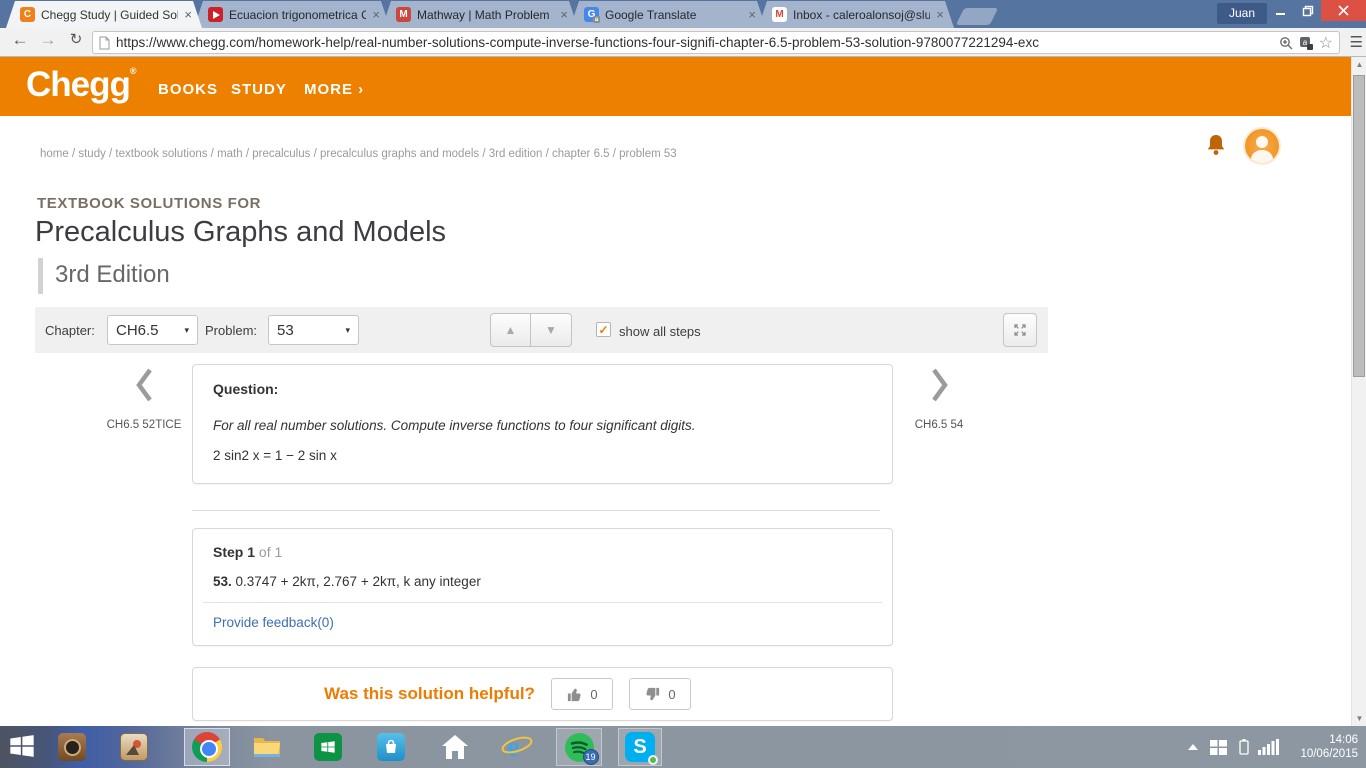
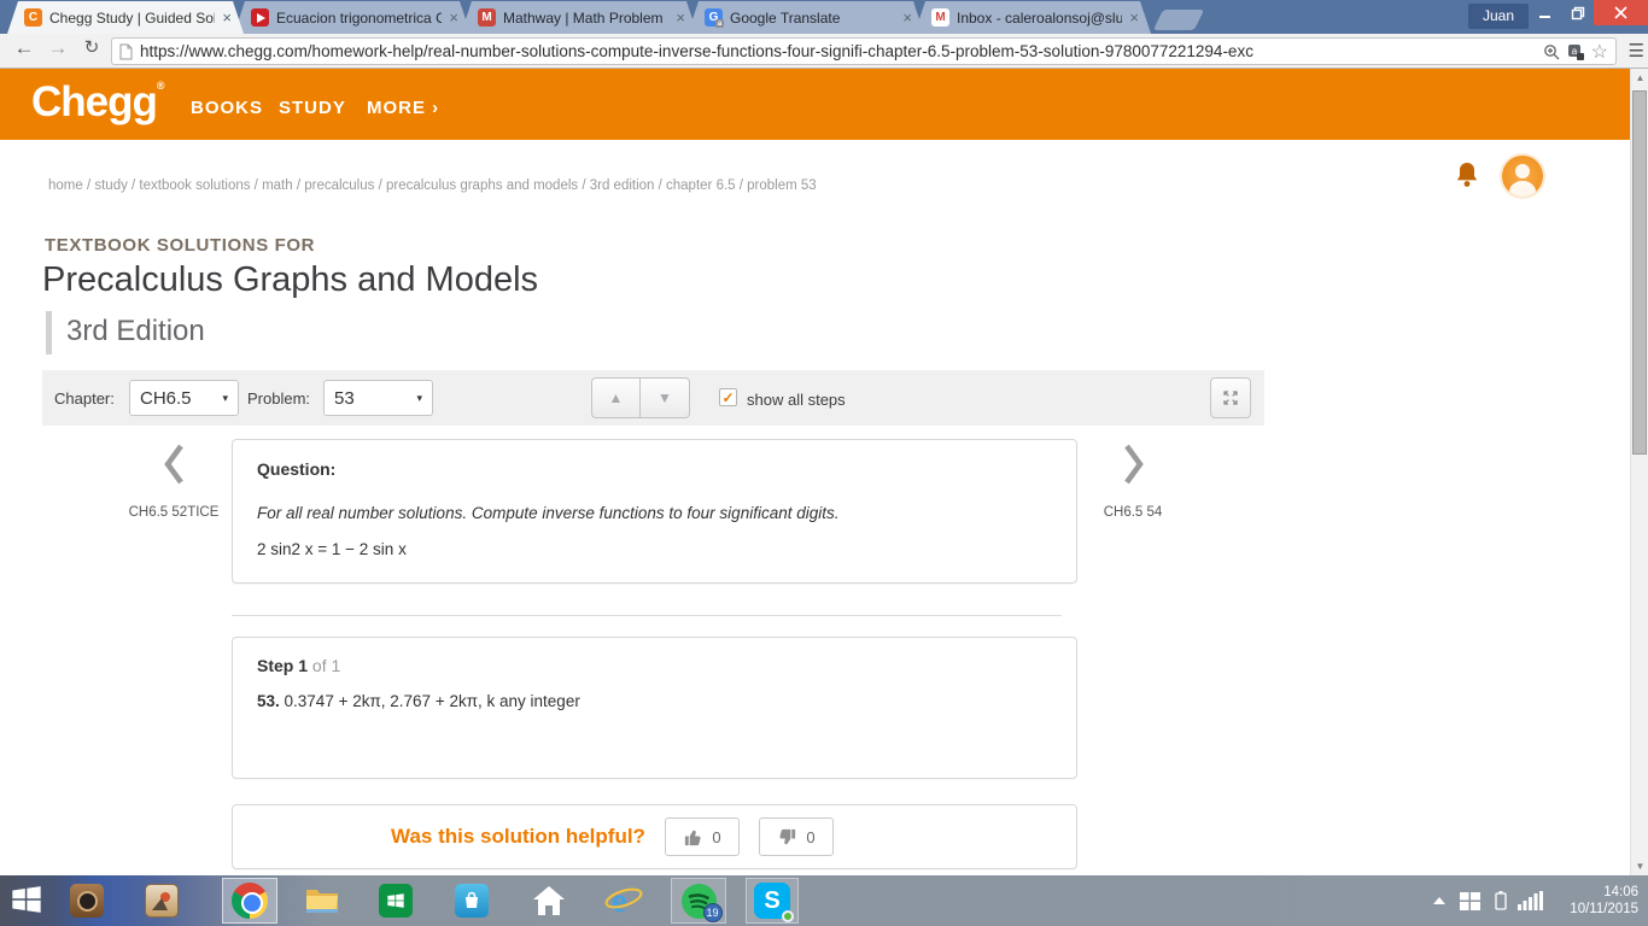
  C
  Chegg Study | Guided Sol
  ×
  Ecuacion trigonometrica C
  ×
  M
  Mathway | Math Problem
  ×
  G
  Google Translate
  ×
  M
  Inbox - caleroalonsoj@slu
  ×
  Juan
  ←
  →
  ↻
  https://www.chegg.com/homework-help/real-number-solutions-compute-inverse-functions-four-signifi-chapter-6.5-problem-53-solution-9780077221294-exc
  a
  ☆
  ☰
  Chegg®
  BOOKS
  STUDY
  MORE ›
  home / study / textbook solutions / math / precalculus / precalculus graphs and models / 3rd edition / chapter 6.5 / problem 53
  TEXTBOOK SOLUTIONS FOR
  Precalculus Graphs and Models
  3rd Edition
  Chapter:
  CH6.5
  ▾
  Problem:
  53
  ▾
  ▲
  ▼
  ✓
  show all steps
  CH6.5 52TICE
  CH6.5 54
  Question:
  For all real number solutions. Compute inverse functions to four significant digits.
  2 sin2 x = 1 − 2 sin x
  Step 1 of 1
  53. 0.3747 + 2kπ, 2.767 + 2kπ, k any integer
- Provide feedback(0)
  Was this solution helpful?
  0
  0
  ▲
  ▼
  e
  19
  S
  14:06
- 10/06/2015
+ 10/11/2015
